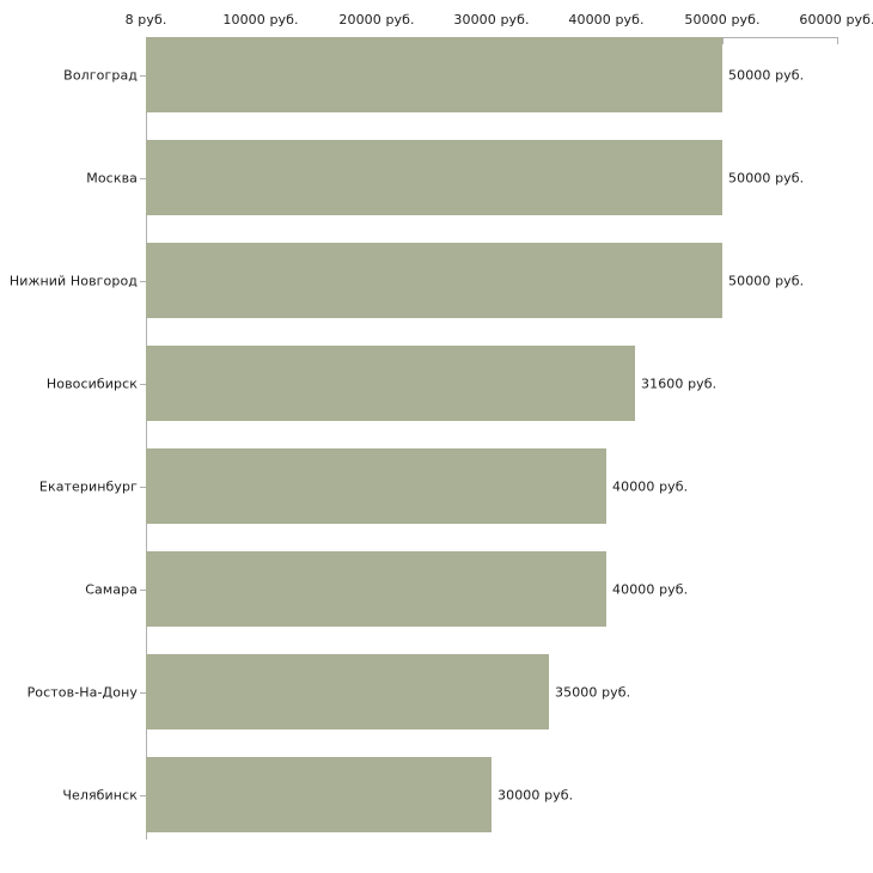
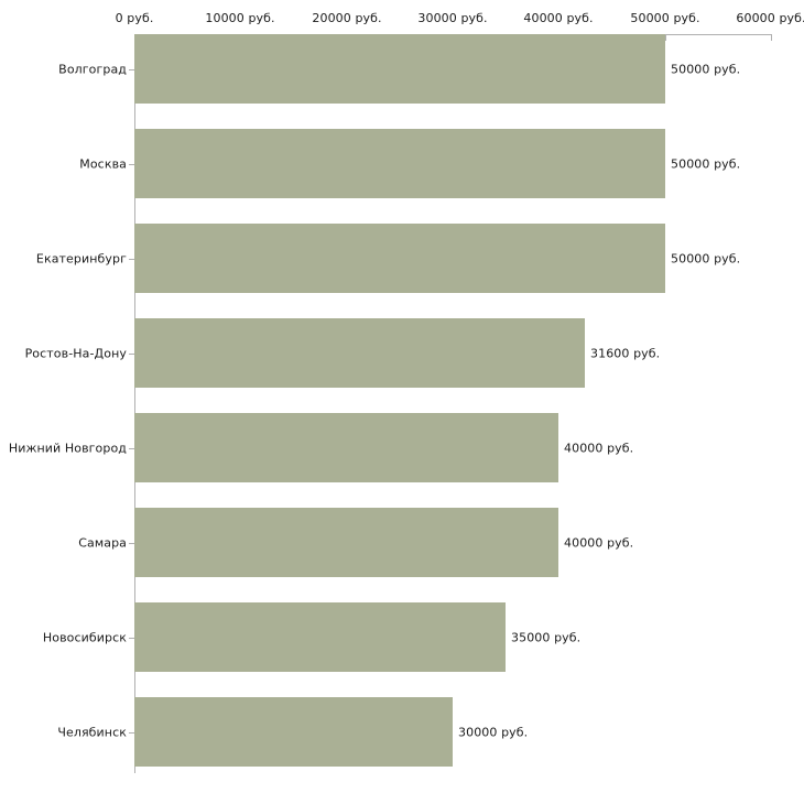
- 8 руб.
+ 0 руб.
  10000 руб.
  20000 руб.
  30000 руб.
  40000 руб.
  50000 руб.
  60000 руб
  Волгоград
  Москва
- Нижний Новгород
+ Екатеринбург
- Новосибирск
+ Ростов-На-Дону
- Екатеринбург
+ Нижний Новгород
  Самара
- Ростов-На-Дону
+ Новосибирск
  Челябинск
  50000 руб.
  50000 руб.
  50000 руб.
  31600 руб.
  40000 руб.
  40000 руб.
  35000 руб.
  30000 руб.
